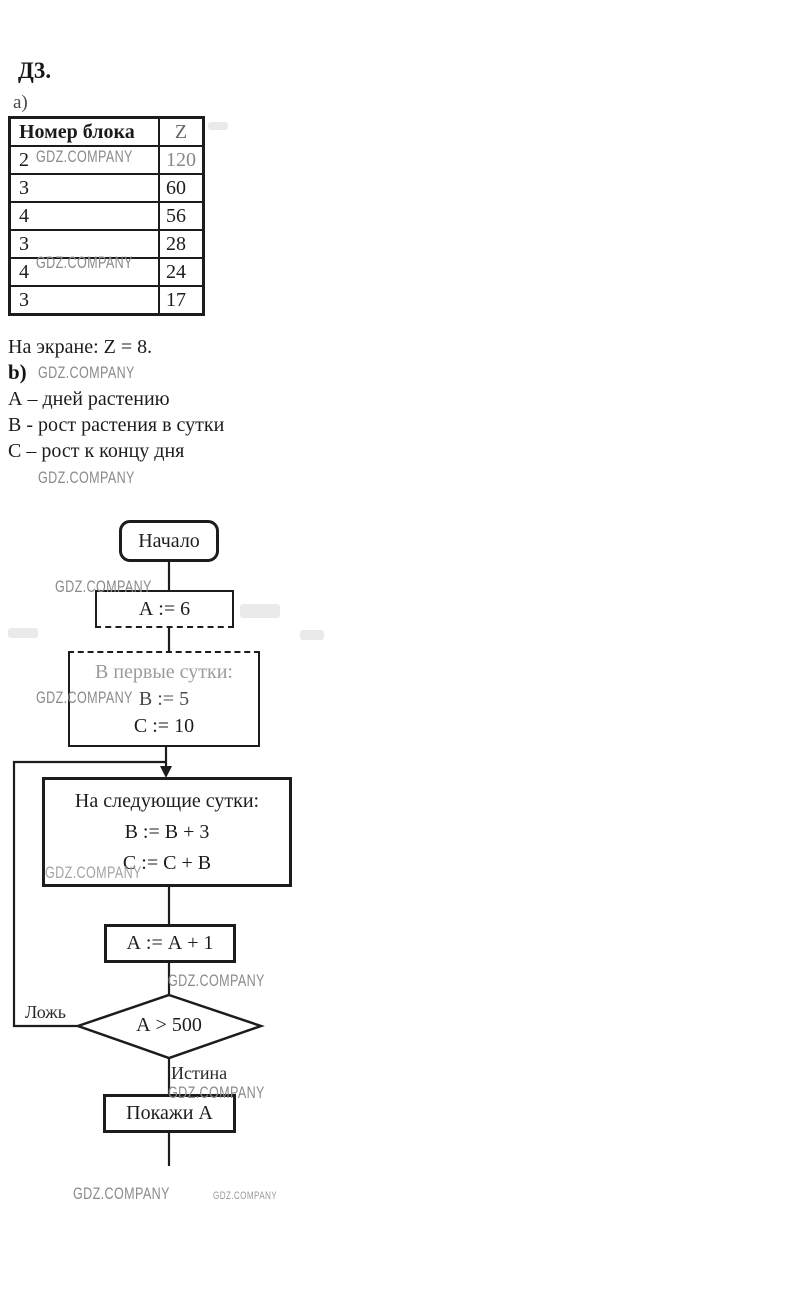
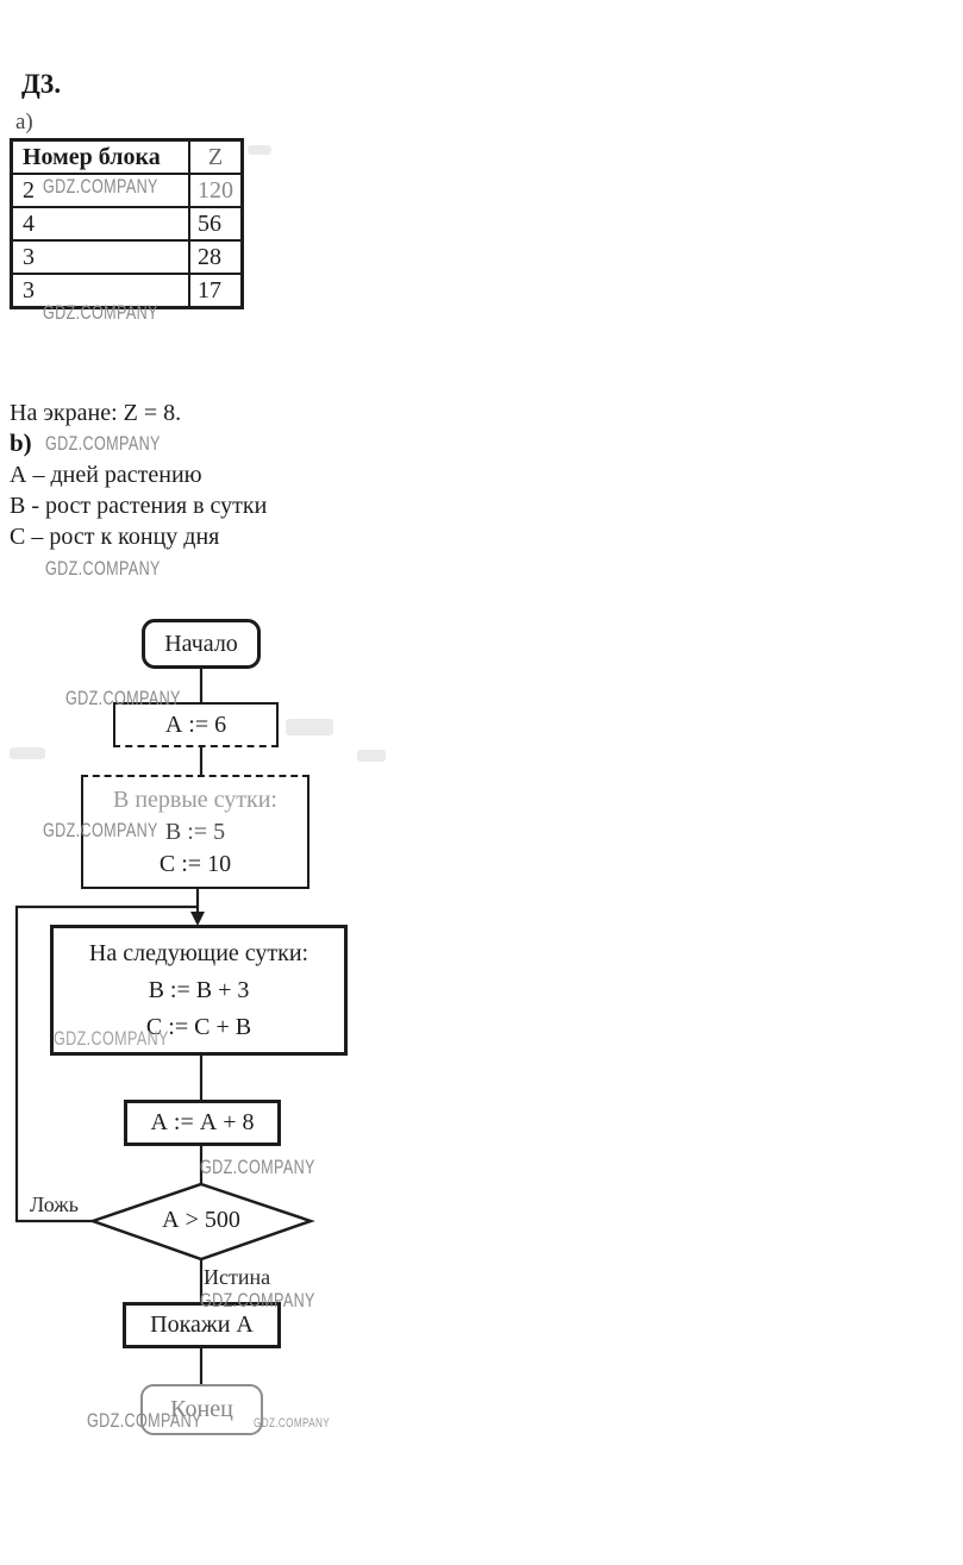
  Д3.
  а)
  Номер блока	Z
  2	120
- 3	60
  4	56
  3	28
- 4	24
  3	17
  На экране: Z = 8.
  b)
  А – дней растению
  В - рост растения в сутки
  С – рост к концу дня
  Начало
  А := 6
  В первые сутки:
  В := 5
  С := 10
  На следующие сутки:
  В := В + 3
  С := С + В
- А := А + 1
+ А := А + 8
  А > 500
  Ложь
  Истина
  Покажи А
+ Конец
  GDZ.COMPANY
  GDZ.COMPANY
  GDZ.COMPANY
  GDZ.COMPANY
  GDZ.COMPANY
  GDZ.COMPANY
  GDZ.COMPANY
  GDZ.COMPANY
  GDZ.COMPANY
  GDZ.COMPANY
  GDZ.COMPANY
